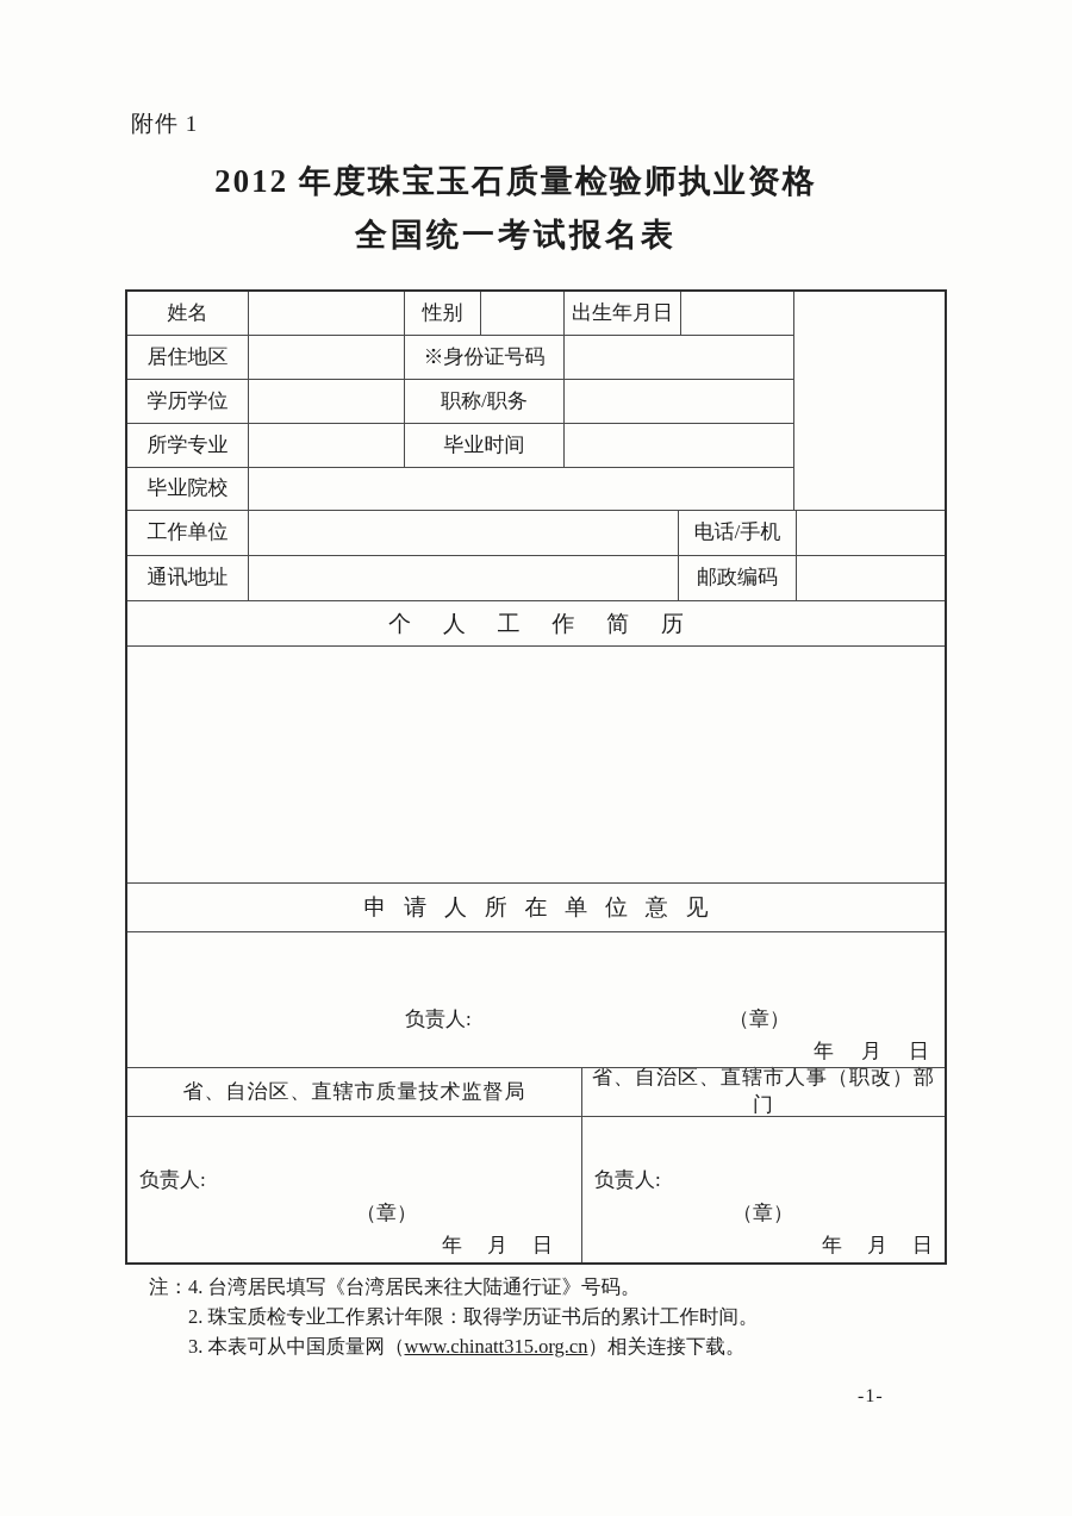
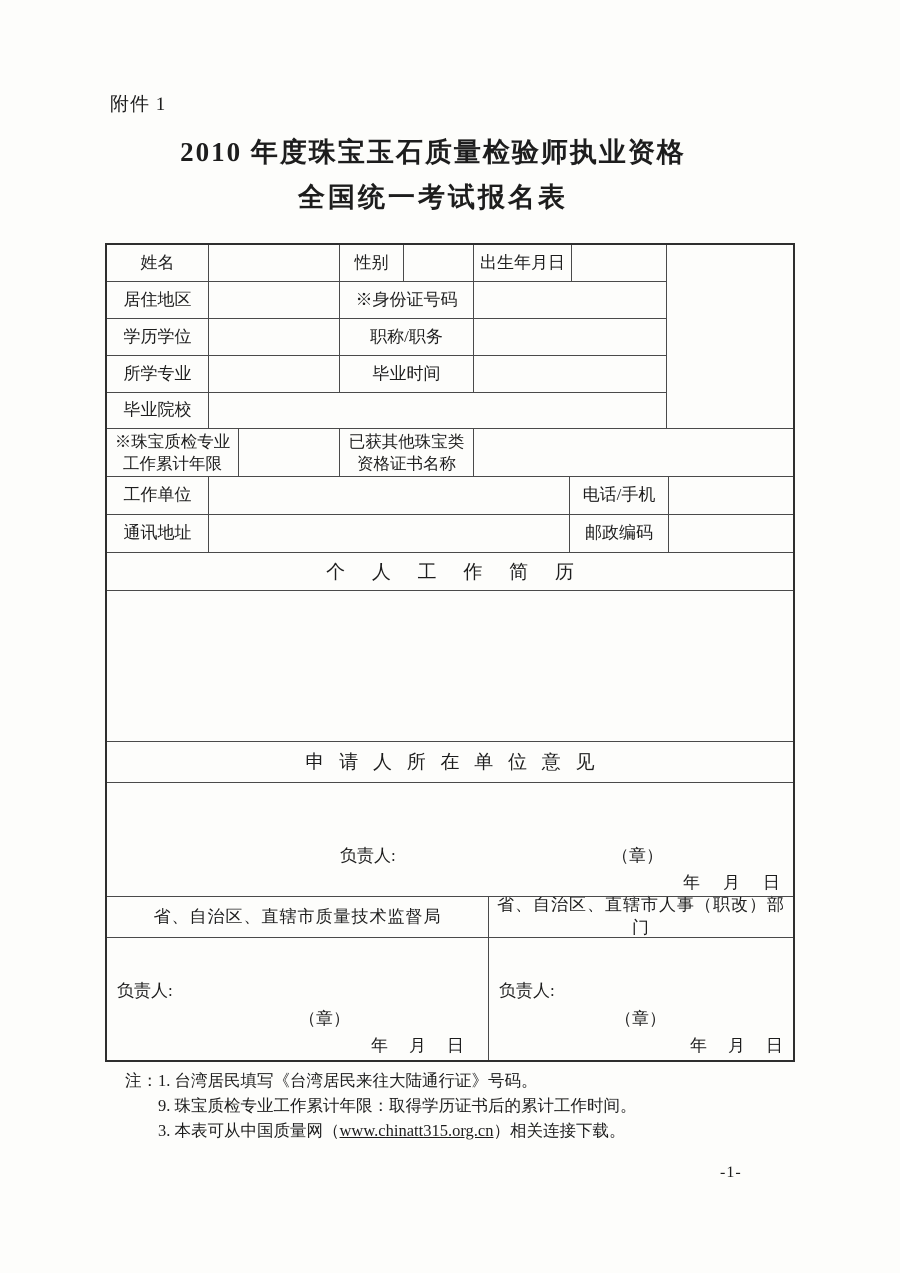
  附件 1
- 2012 年度珠宝玉石质量检验师执业资格
+ 2010 年度珠宝玉石质量检验师执业资格
  全国统一考试报名表
  姓名
  性别
  出生年月日
  居住地区
  ※身份证号码
  学历学位
  职称/职务
  所学专业
  毕业时间
  毕业院校
+ ※珠宝质检专业
+ 工作累计年限
+ 已获其他珠宝类
+ 资格证书名称
  工作单位
  电话/手机
  通讯地址
  邮政编码
  个 人 工 作 简 历
  申 请 人 所 在 单 位 意 见
  负责人:
  （章）
  年 月 日
  省、自治区、直辖市质量技术监督局
  省、自治区、直辖市人事（职改）部门
  负责人:
  （章）
  年 月 日
  负责人:
  （章）
  年 月 日
  注：
- 4. 台湾居民填写《台湾居民来往大陆通行证》号码。
+ 1. 台湾居民填写《台湾居民来往大陆通行证》号码。
- 2. 珠宝质检专业工作累计年限：取得学历证书后的累计工作时间。
+ 9. 珠宝质检专业工作累计年限：取得学历证书后的累计工作时间。
  3. 本表可从中国质量网（www.chinatt315.org.cn）相关连接下载。
  -1-
